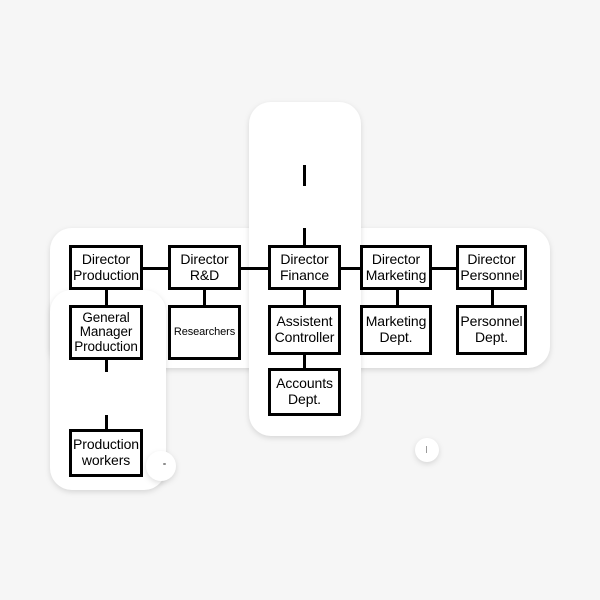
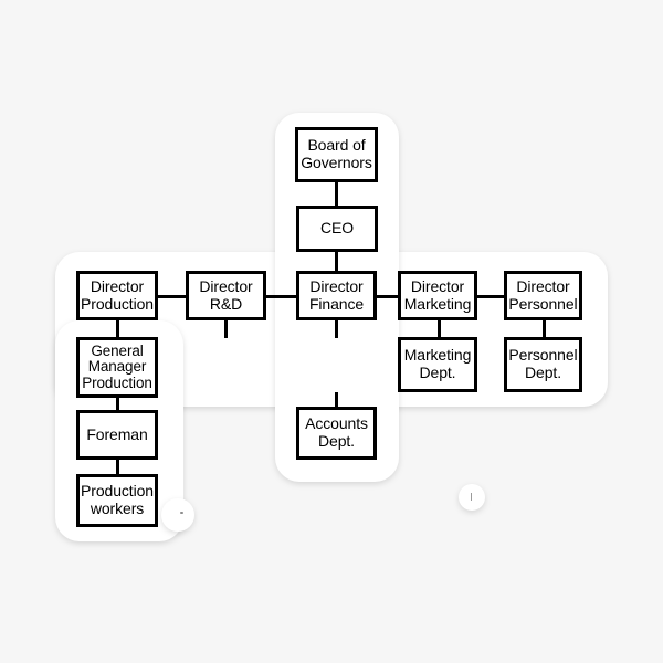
+ Board of
+ Governors
+ CEO
  Director
  Production
  Director
  R&D
  Director
  Finance
  Director
  Marketing
  Director
  Personnel
  General
  Manager
  Production
- Researchers
- Assistent
- Controller
  Marketing
  Dept.
  Personnel
  Dept.
+ Foreman
  Accounts
  Dept.
  Production
  workers
